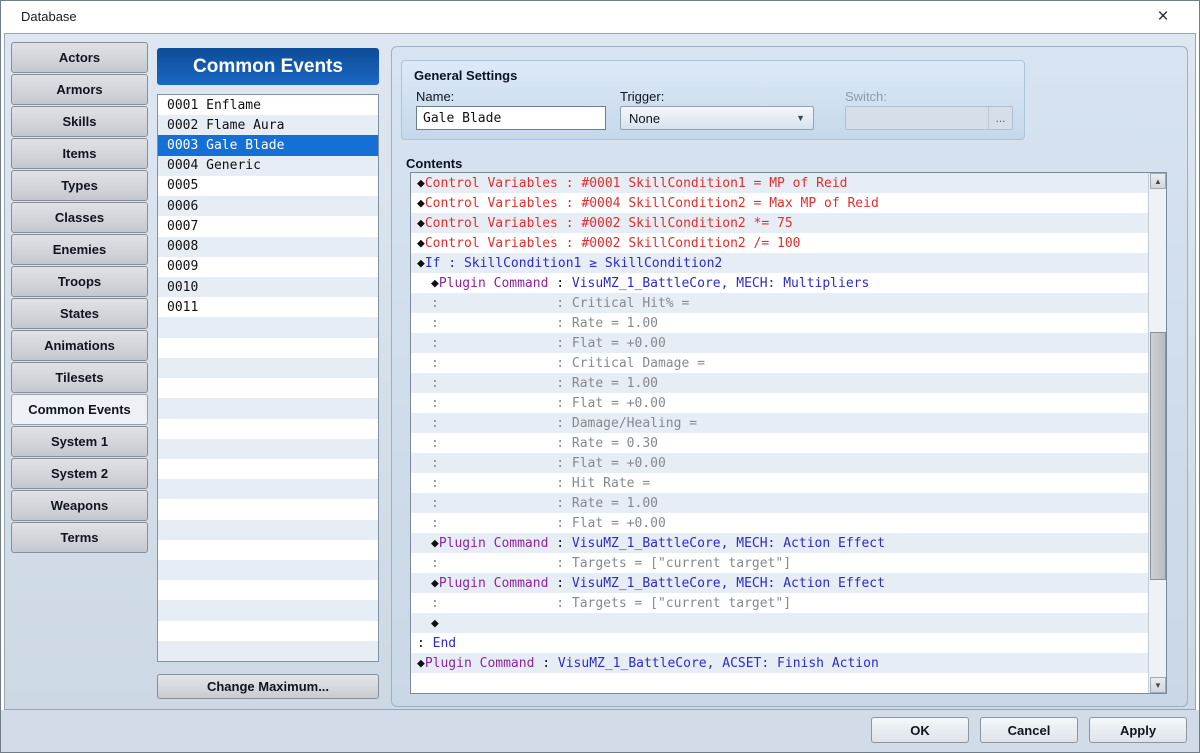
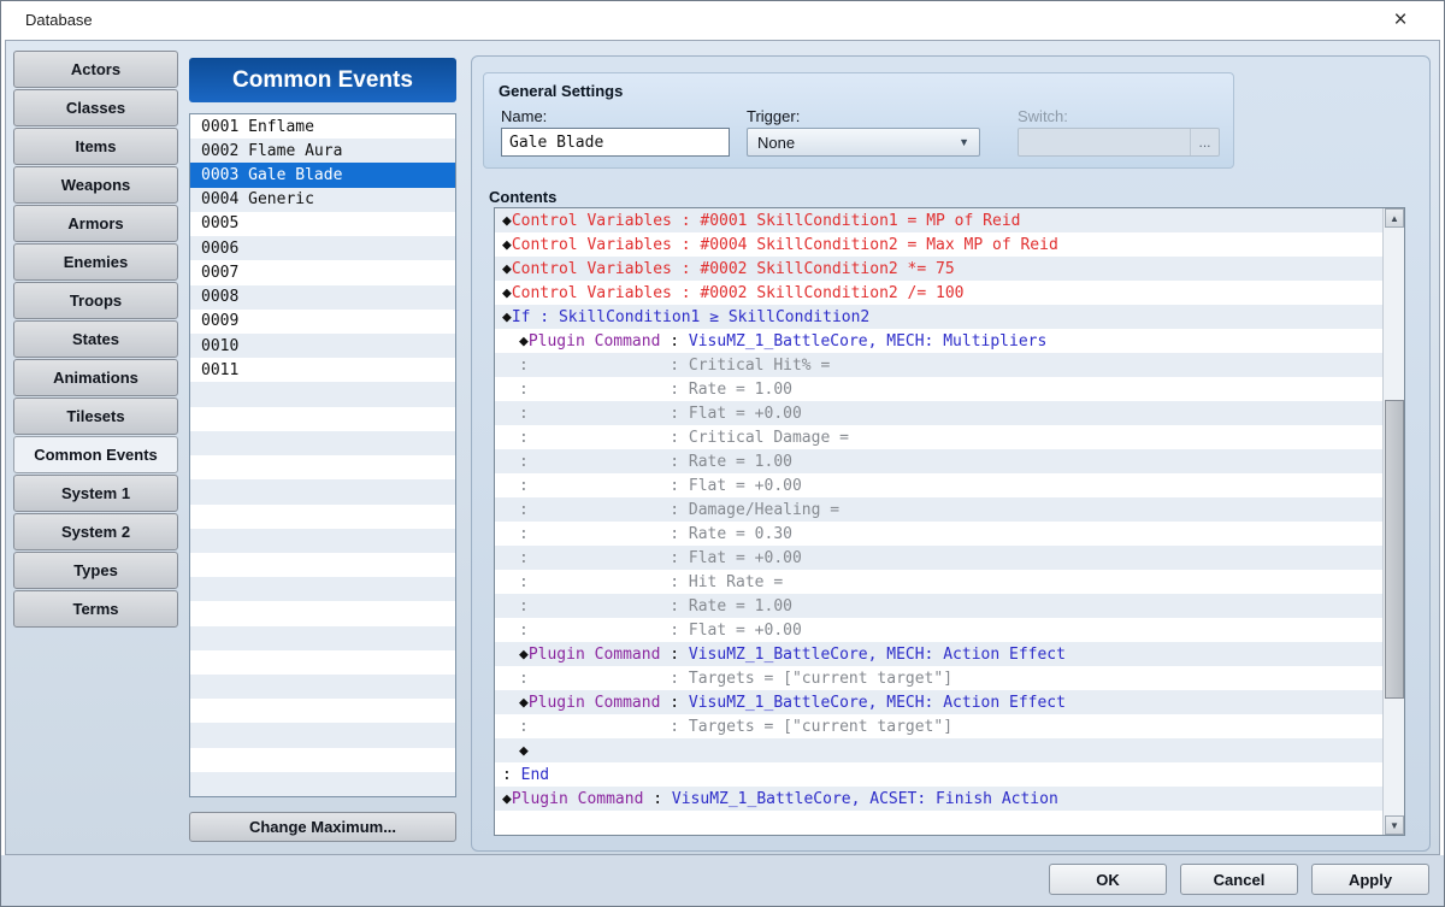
  Database
  ×
  Actors
- Armors
+ Classes
- Skills
  Items
- Types
+ Weapons
- Classes
+ Armors
  Enemies
  Troops
  States
  Animations
  Tilesets
  Common Events
  System 1
  System 2
- Weapons
+ Types
  Terms
  Common Events
  0001 Enflame
  0002 Flame Aura
  0003 Gale Blade
  0004 Generic
  0005
  0006
  0007
  0008
  0009
  0010
  0011
  Change Maximum...
  General Settings
  Name:
  Trigger:
  Switch:
  Gale Blade
  None
  ▼
  ...
  Contents
  ◆
  Control Variables : #0001 SkillCondition1 = MP of Reid
  ◆
  Control Variables : #0004 SkillCondition2 = Max MP of Reid
  ◆
  Control Variables : #0002 SkillCondition2 *= 75
  ◆
  Control Variables : #0002 SkillCondition2 /= 100
  ◆
  If :
  SkillCondition1 ≥ SkillCondition2
  ◆
  Plugin Command
  :
  VisuMZ_1_BattleCore, MECH: Multipliers
  : : Critical Hit% =
  : : Rate = 1.00
  : : Flat = +0.00
  : : Critical Damage =
  : : Rate = 1.00
  : : Flat = +0.00
  : : Damage/Healing =
  : : Rate = 0.30
  : : Flat = +0.00
  : : Hit Rate =
  : : Rate = 1.00
  : : Flat = +0.00
  ◆
  Plugin Command
  :
  VisuMZ_1_BattleCore, MECH: Action Effect
  : : Targets = ["current target"]
  ◆
  Plugin Command
  :
  VisuMZ_1_BattleCore, MECH: Action Effect
  : : Targets = ["current target"]
  ◆
  :
  End
  ◆
  Plugin Command
  :
  VisuMZ_1_BattleCore, ACSET: Finish Action
  ▲
  ▼
  OK
  Cancel
  Apply
